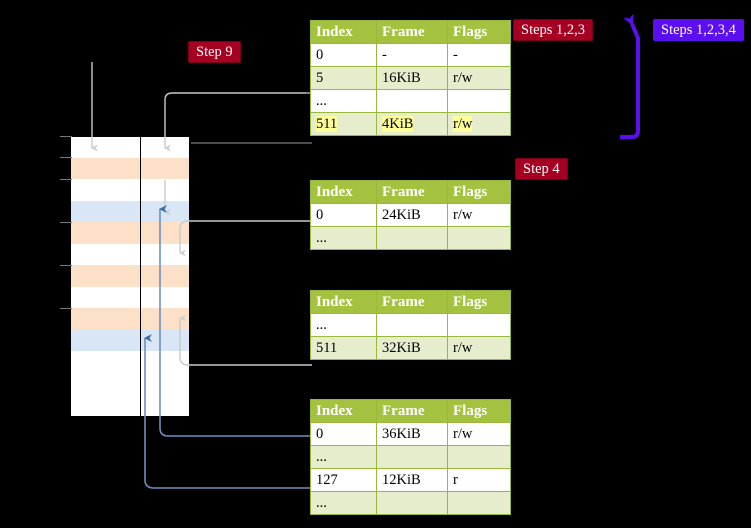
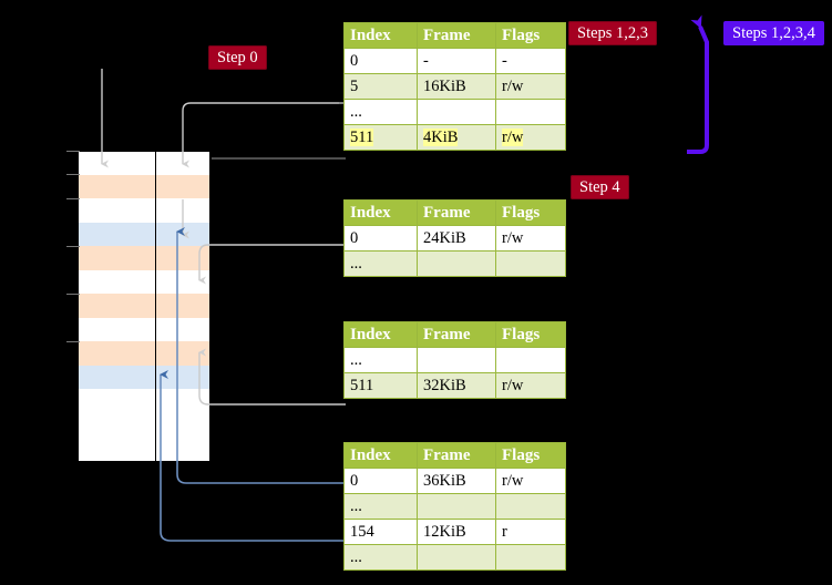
- Step 9
+ Step 0
  Step 4
  Steps 1,2,3
  Steps 1,2,3,4
  Index	Frame	Flags
  0	-	-
  5	16KiB	r/w
  ...
  511	4KiB	r/w
  Index	Frame	Flags
  0	24KiB	r/w
  ...
  Index	Frame	Flags
  ...
  511	32KiB	r/w
  Index	Frame	Flags
  0	36KiB	r/w
  ...
- 127	12KiB	r
+ 154	12KiB	r
  ...
